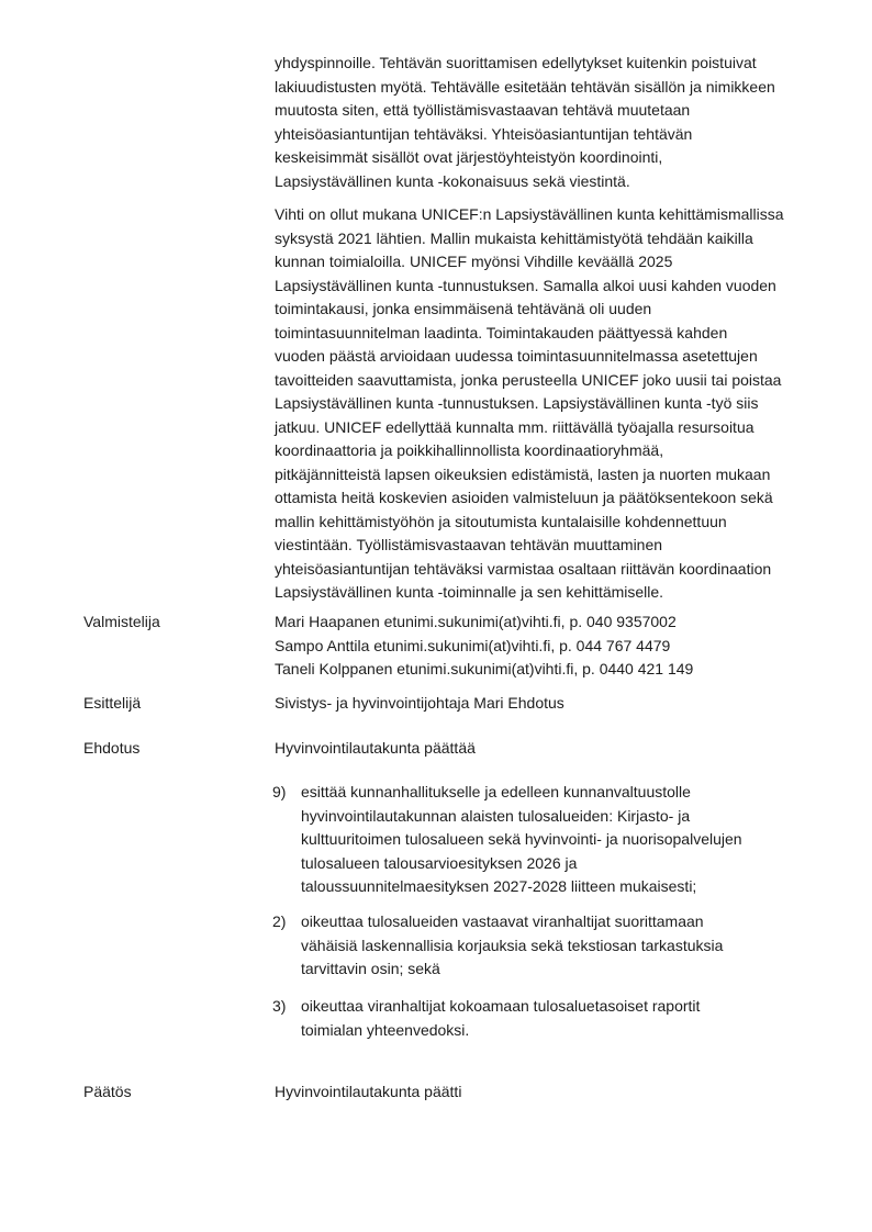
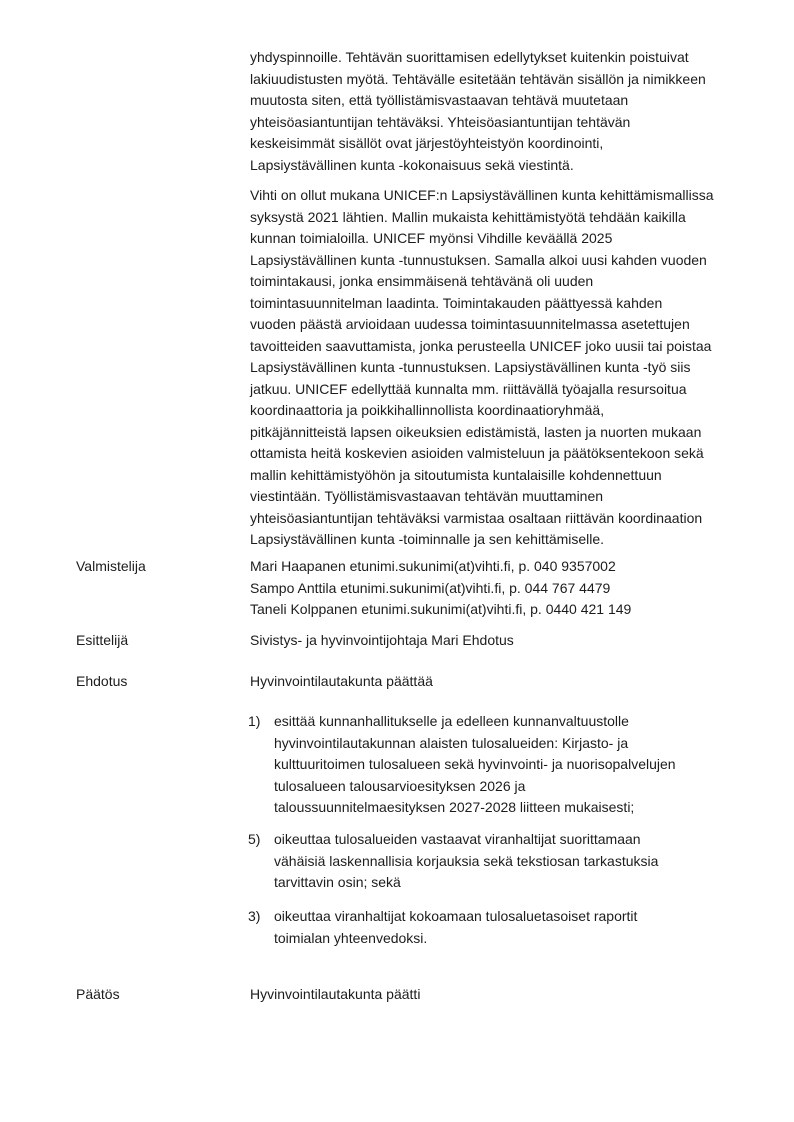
  yhdyspinnoille. Tehtävän suorittamisen edellytykset kuitenkin poistuivat
  lakiuudistusten myötä. Tehtävälle esitetään tehtävän sisällön ja nimikkeen
  muutosta siten, että työllistämisvastaavan tehtävä muutetaan
  yhteisöasiantuntijan tehtäväksi. Yhteisöasiantuntijan tehtävän
  keskeisimmät sisällöt ovat järjestöyhteistyön koordinointi,
  Lapsiystävällinen kunta -kokonaisuus sekä viestintä.
  Vihti on ollut mukana UNICEF:n Lapsiystävällinen kunta kehittämismallissa
  syksystä 2021 lähtien. Mallin mukaista kehittämistyötä tehdään kaikilla
  kunnan toimialoilla. UNICEF myönsi Vihdille keväällä 2025
  Lapsiystävällinen kunta -tunnustuksen. Samalla alkoi uusi kahden vuoden
  toimintakausi, jonka ensimmäisenä tehtävänä oli uuden
  toimintasuunnitelman laadinta. Toimintakauden päättyessä kahden
  vuoden päästä arvioidaan uudessa toimintasuunnitelmassa asetettujen
  tavoitteiden saavuttamista, jonka perusteella UNICEF joko uusii tai poistaa
  Lapsiystävällinen kunta -tunnustuksen. Lapsiystävällinen kunta -työ siis
  jatkuu. UNICEF edellyttää kunnalta mm. riittävällä työajalla resursoitua
  koordinaattoria ja poikkihallinnollista koordinaatioryhmää,
  pitkäjännitteistä lapsen oikeuksien edistämistä, lasten ja nuorten mukaan
  ottamista heitä koskevien asioiden valmisteluun ja päätöksentekoon sekä
  mallin kehittämistyöhön ja sitoutumista kuntalaisille kohdennettuun
  viestintään. Työllistämisvastaavan tehtävän muuttaminen
  yhteisöasiantuntijan tehtäväksi varmistaa osaltaan riittävän koordinaation
  Lapsiystävällinen kunta -toiminnalle ja sen kehittämiselle.
  Valmistelija
  Mari Haapanen etunimi.sukunimi(at)vihti.fi, p. 040 9357002
  Sampo Anttila etunimi.sukunimi(at)vihti.fi, p. 044 767 4479
  Taneli Kolppanen etunimi.sukunimi(at)vihti.fi, p. 0440 421 149
  Esittelijä
  Sivistys- ja hyvinvointijohtaja Mari Ehdotus
  Ehdotus
  Hyvinvointilautakunta päättää
- 9)
+ 1)
  esittää kunnanhallitukselle ja edelleen kunnanvaltuustolle
  hyvinvointilautakunnan alaisten tulosalueiden: Kirjasto- ja
  kulttuuritoimen tulosalueen sekä hyvinvointi- ja nuorisopalvelujen
  tulosalueen talousarvioesityksen 2026 ja
  taloussuunnitelmaesityksen 2027-2028 liitteen mukaisesti;
- 2)
+ 5)
  oikeuttaa tulosalueiden vastaavat viranhaltijat suorittamaan
  vähäisiä laskennallisia korjauksia sekä tekstiosan tarkastuksia
  tarvittavin osin; sekä
  3)
  oikeuttaa viranhaltijat kokoamaan tulosaluetasoiset raportit
  toimialan yhteenvedoksi.
  Päätös
  Hyvinvointilautakunta päätti
